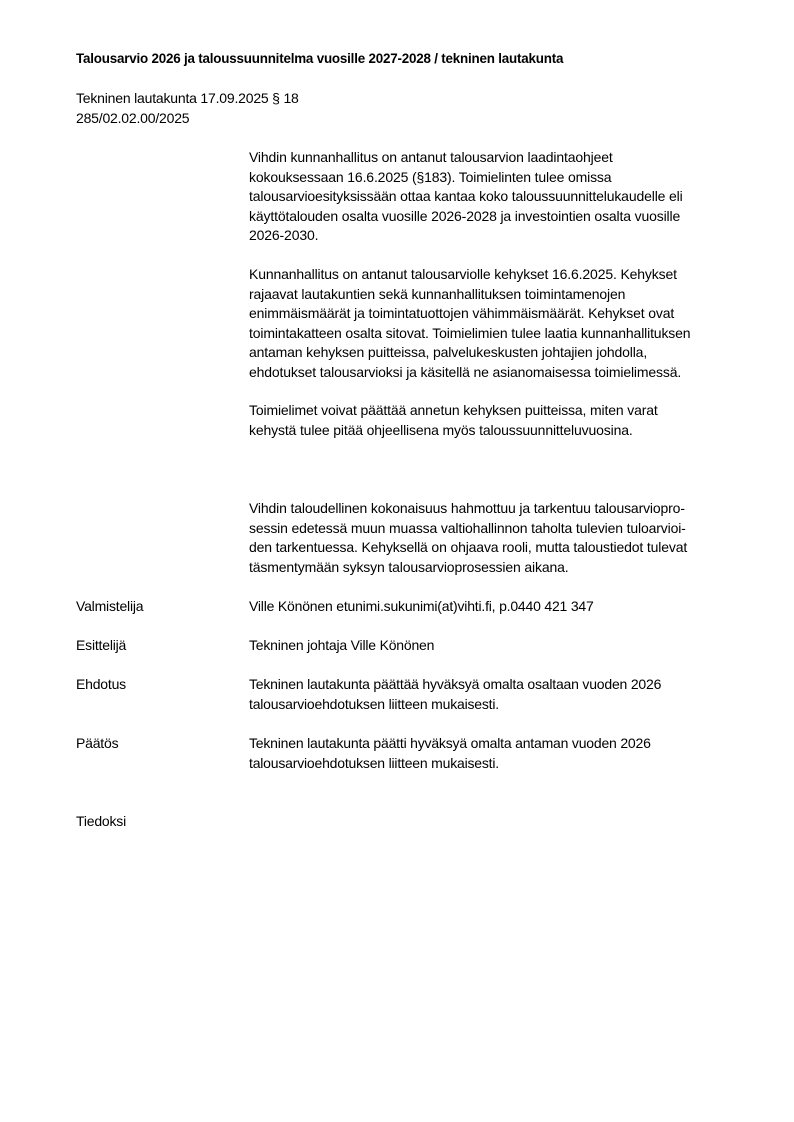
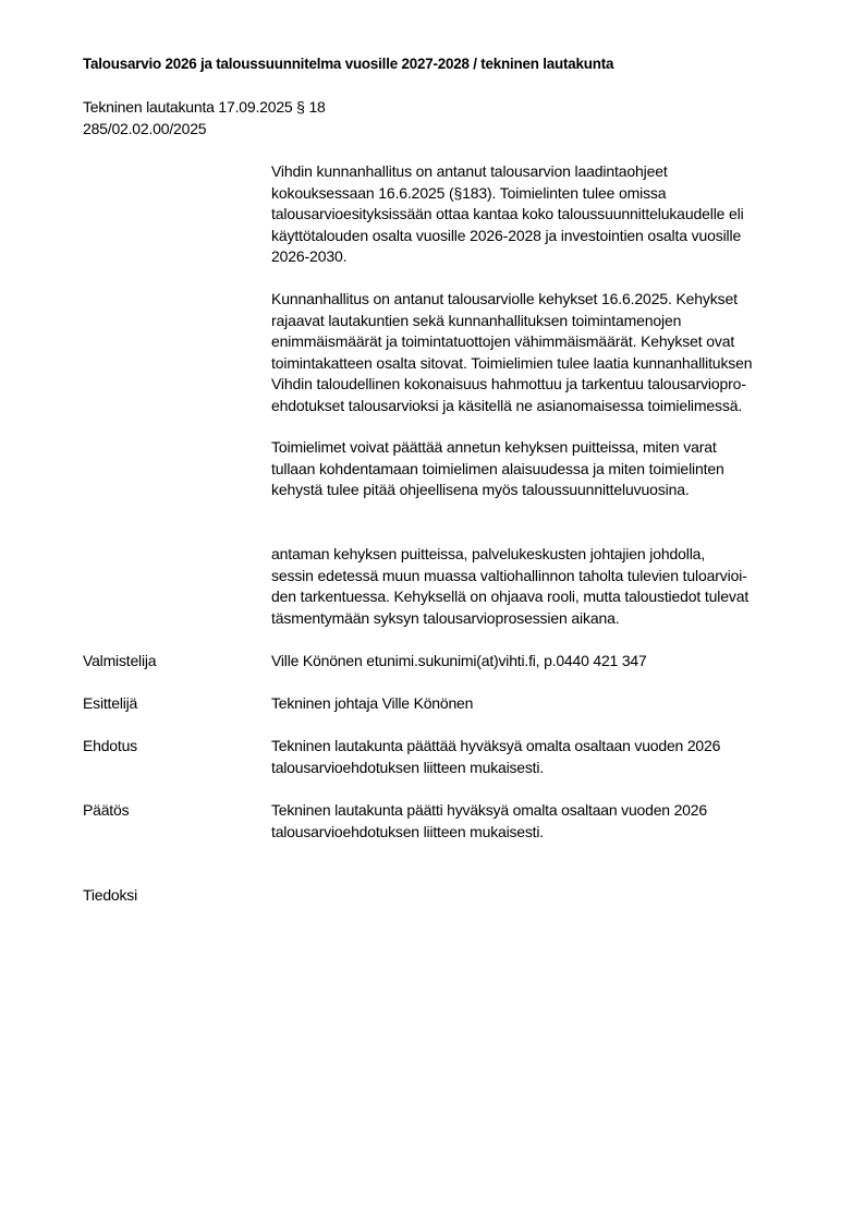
  Talousarvio 2026 ja taloussuunnitelma vuosille 2027-2028 / tekninen lautakunta
  Tekninen lautakunta 17.09.2025 § 18
  285/02.02.00/2025
  Vihdin kunnanhallitus on antanut talousarvion laadintaohjeet
  kokouksessaan 16.6.2025 (§183). Toimielinten tulee omissa
  talousarvioesityksissään ottaa kantaa koko taloussuunnittelukaudelle eli
  käyttötalouden osalta vuosille 2026-2028 ja investointien osalta vuosille
  2026-2030.
  Kunnanhallitus on antanut talousarviolle kehykset 16.6.2025. Kehykset
  rajaavat lautakuntien sekä kunnanhallituksen toimintamenojen
  enimmäismäärät ja toimintatuottojen vähimmäismäärät. Kehykset ovat
  toimintakatteen osalta sitovat. Toimielimien tulee laatia kunnanhallituksen
- antaman kehyksen puitteissa, palvelukeskusten johtajien johdolla,
+ Vihdin taloudellinen kokonaisuus hahmottuu ja tarkentuu talousarviopro-
  ehdotukset talousarvioksi ja käsitellä ne asianomaisessa toimielimessä.
  Toimielimet voivat päättää annetun kehyksen puitteissa, miten varat
+ tullaan kohdentamaan toimielimen alaisuudessa ja miten toimielinten
  kehystä tulee pitää ohjeellisena myös taloussuunnitteluvuosina.
- Vihdin taloudellinen kokonaisuus hahmottuu ja tarkentuu talousarviopro-
+ antaman kehyksen puitteissa, palvelukeskusten johtajien johdolla,
  sessin edetessä muun muassa valtiohallinnon taholta tulevien tuloarvioi-
  den tarkentuessa. Kehyksellä on ohjaava rooli, mutta taloustiedot tulevat
  täsmentymään syksyn talousarvioprosessien aikana.
  Valmistelija
  Ville Könönen etunimi.sukunimi(at)vihti.fi, p.0440 421 347
  Esittelijä
  Tekninen johtaja Ville Könönen
  Ehdotus
  Tekninen lautakunta päättää hyväksyä omalta osaltaan vuoden 2026
  talousarvioehdotuksen liitteen mukaisesti.
  Päätös
- Tekninen lautakunta päätti hyväksyä omalta antaman vuoden 2026
+ Tekninen lautakunta päätti hyväksyä omalta osaltaan vuoden 2026
  talousarvioehdotuksen liitteen mukaisesti.
  Tiedoksi
